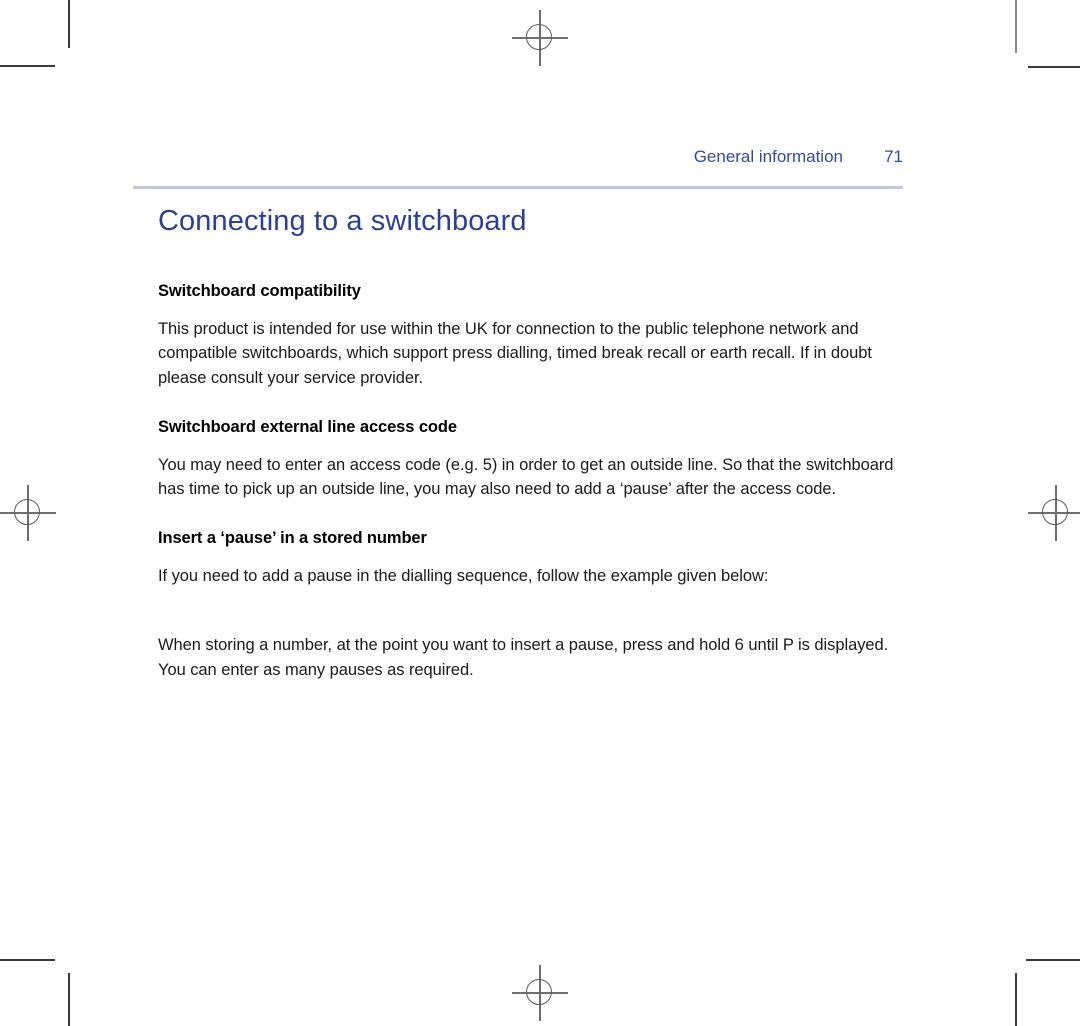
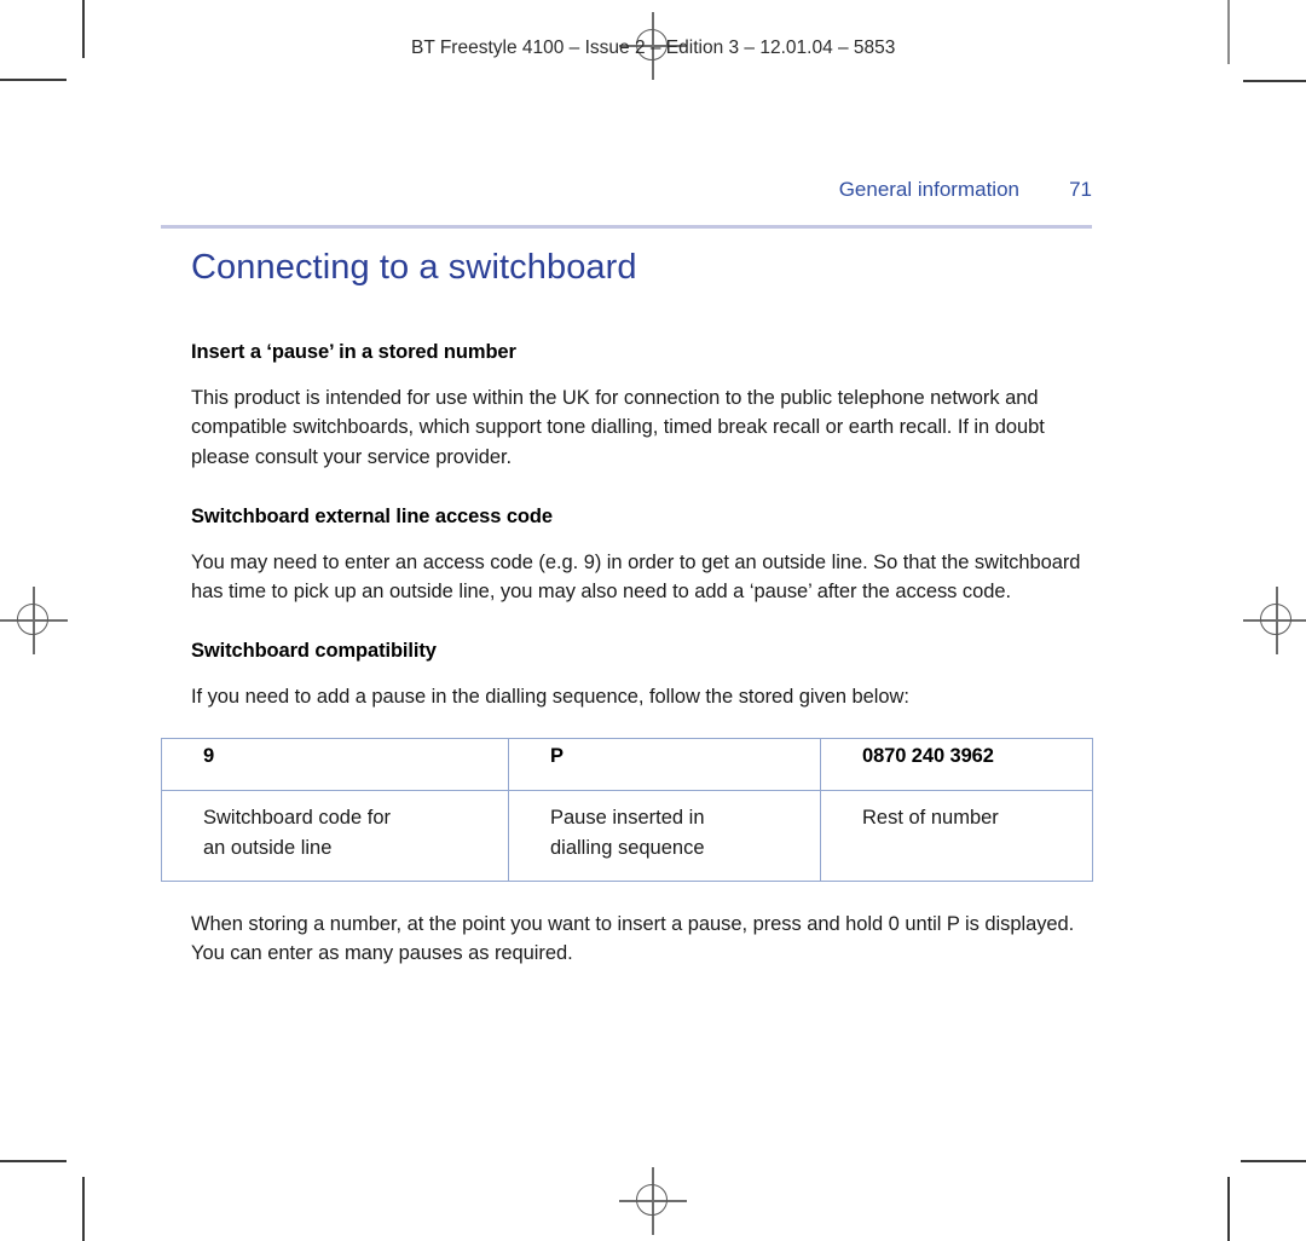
+ BT Freestyle 4100 – Issue 2 – Edition 3 – 12.01.04 – 5853
  General information
  71
  Connecting to a switchboard
- Switchboard compatibility
+ Insert a ‘pause’ in a stored number
- This product is intended for use within the UK for connection to the public telephone network and compatible switchboards, which support press dialling, timed break recall or earth recall. If in doubt please consult your service provider.
+ This product is intended for use within the UK for connection to the public telephone network and compatible switchboards, which support tone dialling, timed break recall or earth recall. If in doubt please consult your service provider.
  Switchboard external line access code
- You may need to enter an access code (e.g. 5) in order to get an outside line. So that the switchboard has time to pick up an outside line, you may also need to add a ‘pause’ after the access code.
+ You may need to enter an access code (e.g. 9) in order to get an outside line. So that the switchboard has time to pick up an outside line, you may also need to add a ‘pause’ after the access code.
- Insert a ‘pause’ in a stored number
+ Switchboard compatibility
- If you need to add a pause in the dialling sequence, follow the example given below:
+ If you need to add a pause in the dialling sequence, follow the stored given below:
+ 9	P	0870 240 3962
+ Switchboard code for an outside line	Pause inserted in dialling sequence	Rest of number
- When storing a number, at the point you want to insert a pause, press and hold 6 until P is displayed. You can enter as many pauses as required.
+ When storing a number, at the point you want to insert a pause, press and hold 0 until P is displayed. You can enter as many pauses as required.
